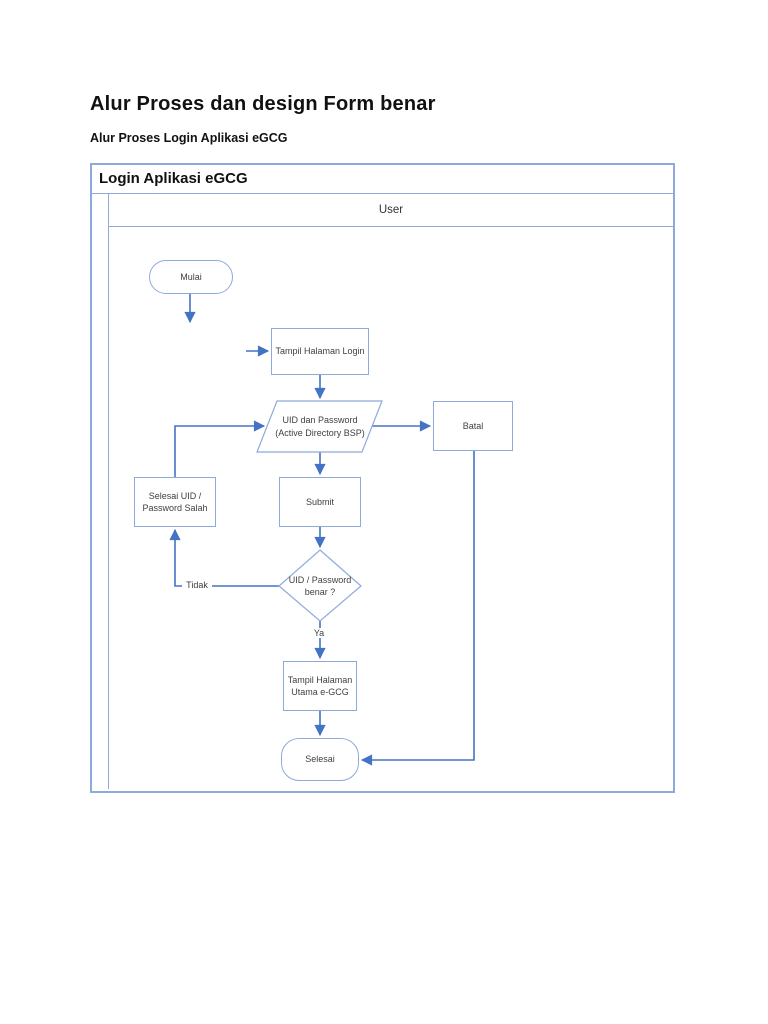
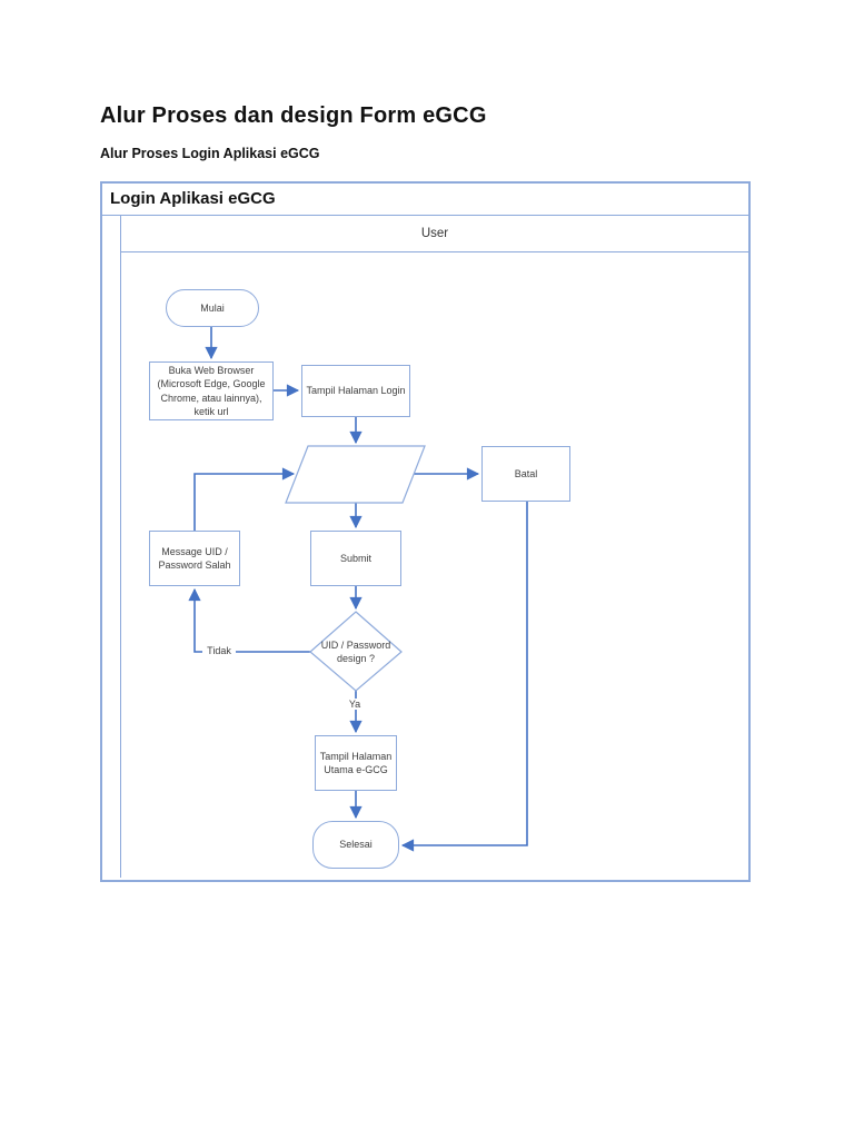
- Alur Proses dan design Form benar
+ Alur Proses dan design Form eGCG
  Alur Proses Login Aplikasi eGCG
  Login Aplikasi eGCG
  User
  Mulai
+ Buka Web Browser (Microsoft Edge, Google Chrome, atau lainnya), ketik url
  Tampil Halaman Login
- UID dan Password (Active Directory BSP)
  Batal
- Selesai UID / Password Salah
+ Message UID / Password Salah
  Submit
- UID / Password benar ?
+ UID / Password design ?
  Tampil Halaman Utama e-GCG
  Selesai
  Tidak
  Ya
